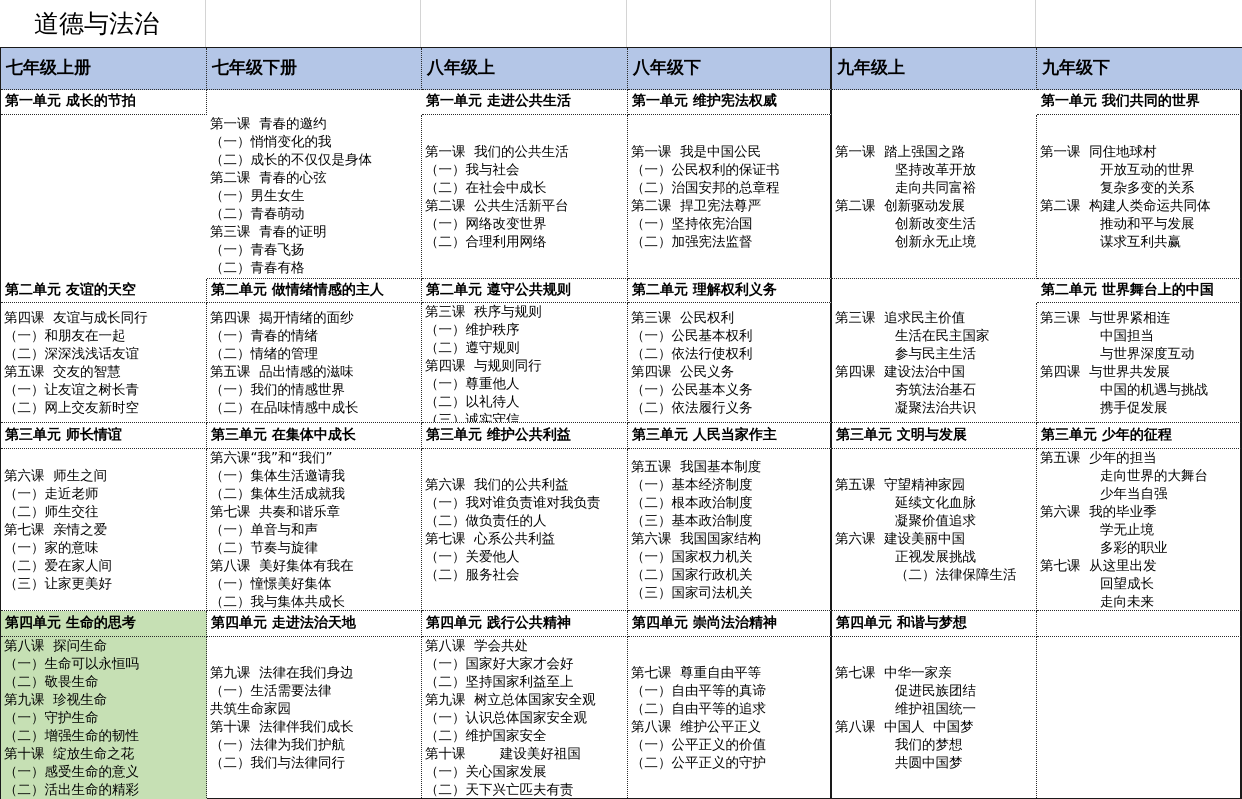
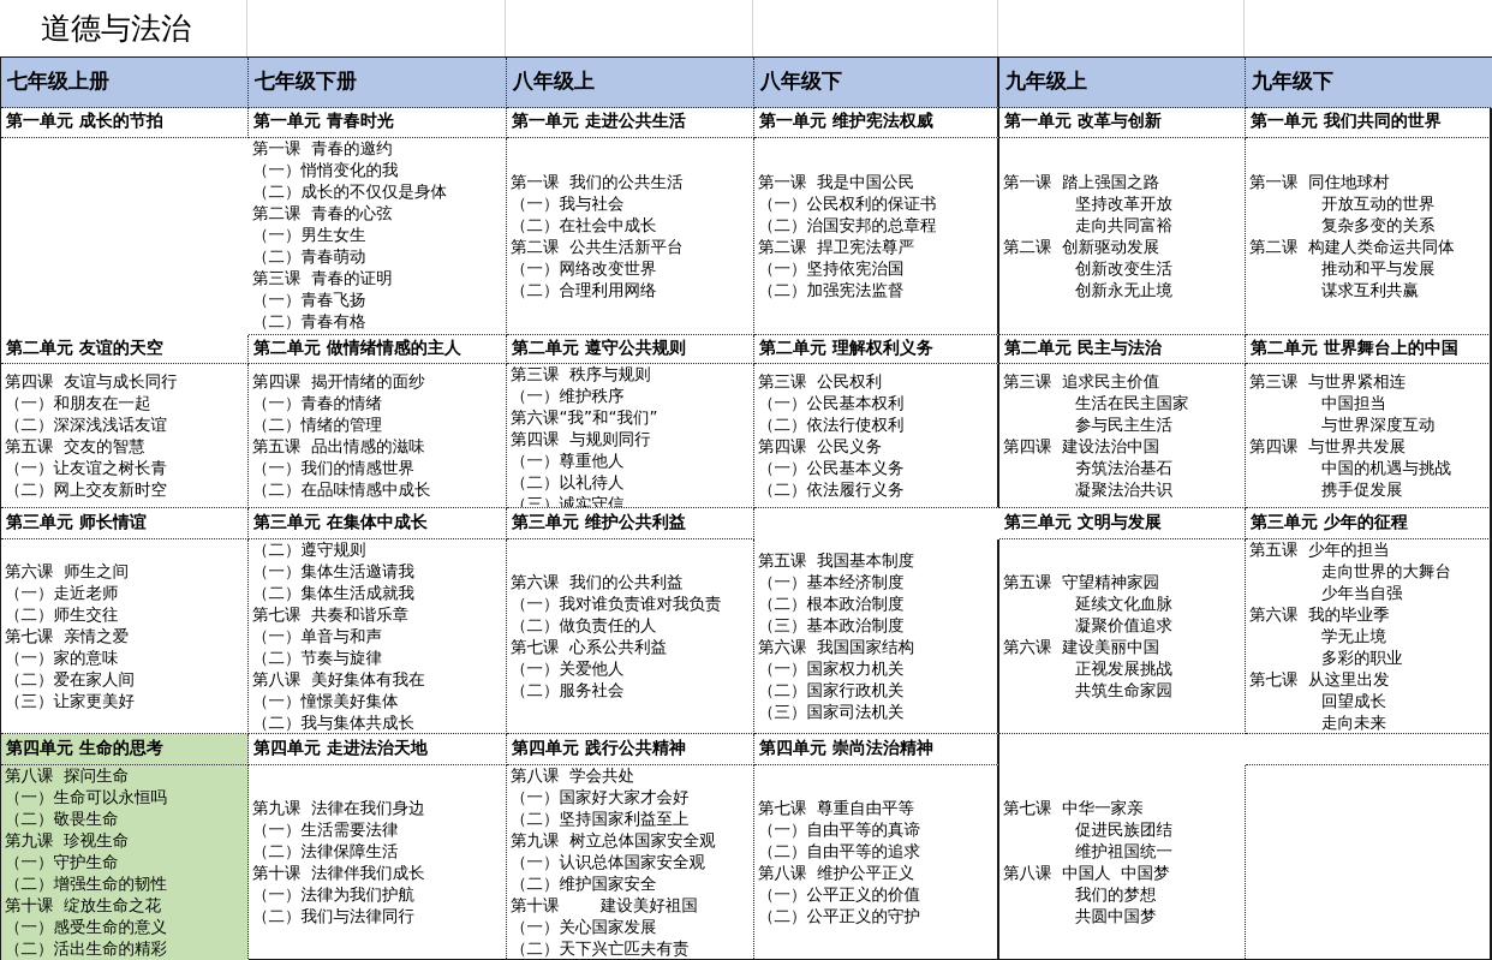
  道德与法治
  七年级上册
  七年级下册
  八年级上
  八年级下
  九年级上
  九年级下
  第一单元 成长的节拍
+ 第一单元 青春时光
  第一课 青春的邀约
  （一）悄悄变化的我
  （二）成长的不仅仅是身体
  第二课 青春的心弦
  （一）男生女生
  （二）青春萌动
  第三课 青春的证明
  （一）青春飞扬
  （二）青春有格
  第一单元 走进公共生活
  第一课 我们的公共生活
  （一）我与社会
  （二）在社会中成长
  第二课 公共生活新平台
  （一）网络改变世界
  （二）合理利用网络
  第一单元 维护宪法权威
  第一课 我是中国公民
  （一）公民权利的保证书
  （二）治国安邦的总章程
  第二课 捍卫宪法尊严
  （一）坚持依宪治国
  （二）加强宪法监督
+ 第一单元 改革与创新
  第一课 踏上强国之路
  坚持改革开放
  走向共同富裕
  第二课 创新驱动发展
  创新改变生活
  创新永无止境
  第一单元 我们共同的世界
  第一课 同住地球村
  开放互动的世界
  复杂多变的关系
  第二课 构建人类命运共同体
  推动和平与发展
  谋求互利共赢
  第二单元 友谊的天空
  第四课 友谊与成长同行
  （一）和朋友在一起
  （二）深深浅浅话友谊
  第五课 交友的智慧
  （一）让友谊之树长青
  （二）网上交友新时空
  第二单元 做情绪情感的主人
  第四课 揭开情绪的面纱
  （一）青春的情绪
  （二）情绪的管理
  第五课 品出情感的滋味
  （一）我们的情感世界
  （二）在品味情感中成长
  第二单元 遵守公共规则
  第三课 秩序与规则
  （一）维护秩序
- （二）遵守规则
+ 第六课“我”和“我们”
  第四课 与规则同行
  （一）尊重他人
  （二）以礼待人
  （三）诚实守信
  第二单元 理解权利义务
  第三课 公民权利
  （一）公民基本权利
  （二）依法行使权利
  第四课 公民义务
  （一）公民基本义务
  （二）依法履行义务
+ 第二单元 民主与法治
  第三课 追求民主价值
  生活在民主国家
  参与民主生活
  第四课 建设法治中国
  夯筑法治基石
  凝聚法治共识
  第二单元 世界舞台上的中国
  第三课 与世界紧相连
  中国担当
  与世界深度互动
  第四课 与世界共发展
  中国的机遇与挑战
  携手促发展
  第三单元 师长情谊
  第六课 师生之间
  （一）走近老师
  （二）师生交往
  第七课 亲情之爱
  （一）家的意味
  （二）爱在家人间
  （三）让家更美好
  第三单元 在集体中成长
- 第六课“我”和“我们”
+ （二）遵守规则
  （一）集体生活邀请我
  （二）集体生活成就我
  第七课 共奏和谐乐章
  （一）单音与和声
  （二）节奏与旋律
  第八课 美好集体有我在
  （一）憧憬美好集体
  （二）我与集体共成长
  第三单元 维护公共利益
  第六课 我们的公共利益
  （一）我对谁负责谁对我负责
  （二）做负责任的人
  第七课 心系公共利益
  （一）关爱他人
  （二）服务社会
- 第三单元 人民当家作主
  第五课 我国基本制度
  （一）基本经济制度
  （二）根本政治制度
  （三）基本政治制度
  第六课 我国国家结构
  （一）国家权力机关
  （二）国家行政机关
  （三）国家司法机关
  第三单元 文明与发展
  第五课 守望精神家园
  延续文化血脉
  凝聚价值追求
  第六课 建设美丽中国
  正视发展挑战
- （二）法律保障生活
+ 共筑生命家园
  第三单元 少年的征程
  第五课 少年的担当
  走向世界的大舞台
  少年当自强
  第六课 我的毕业季
  学无止境
  多彩的职业
  第七课 从这里出发
  回望成长
  走向未来
  第四单元 生命的思考
  第八课 探问生命
  （一）生命可以永恒吗
  （二）敬畏生命
  第九课 珍视生命
  （一）守护生命
  （二）增强生命的韧性
  第十课 绽放生命之花
  （一）感受生命的意义
  （二）活出生命的精彩
  第四单元 走进法治天地
  第九课 法律在我们身边
  （一）生活需要法律
- 共筑生命家园
+ （二）法律保障生活
  第十课 法律伴我们成长
  （一）法律为我们护航
  （二）我们与法律同行
  第四单元 践行公共精神
  第八课 学会共处
  （一）国家好大家才会好
  （二）坚持国家利益至上
  第九课 树立总体国家安全观
  （一）认识总体国家安全观
  （二）维护国家安全
  第十课 建设美好祖国
  （一）关心国家发展
  （二）天下兴亡匹夫有责
  第四单元 崇尚法治精神
  第七课 尊重自由平等
  （一）自由平等的真谛
  （二）自由平等的追求
  第八课 维护公平正义
  （一）公平正义的价值
  （二）公平正义的守护
- 第四单元 和谐与梦想
  第七课 中华一家亲
  促进民族团结
  维护祖国统一
  第八课 中国人 中国梦
  我们的梦想
  共圆中国梦
